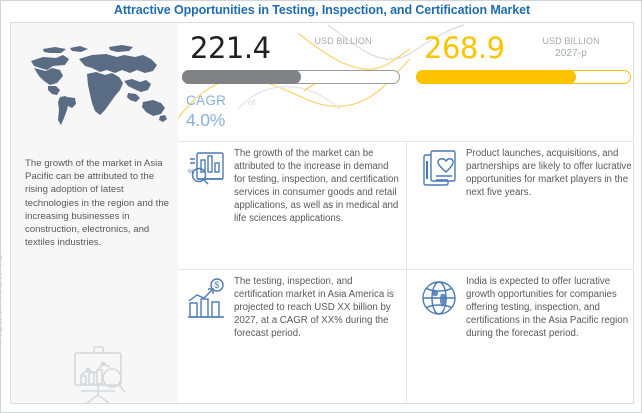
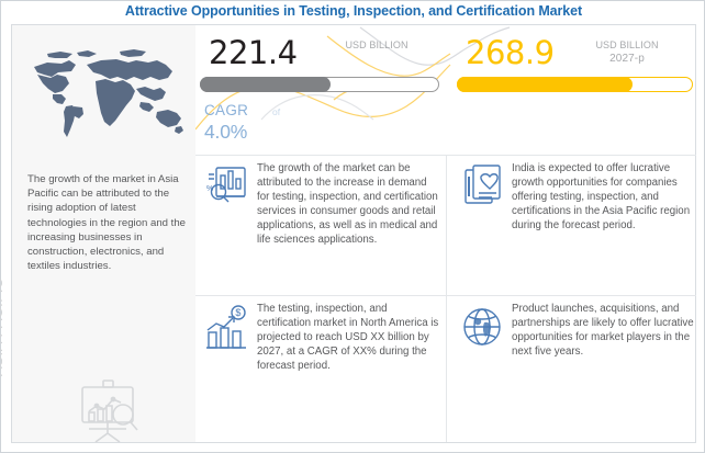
  Attractive Opportunities in Testing, Inspection, and Certification Market
  The growth of the market in Asia Pacific can be attributed to the rising adoption of latest technologies in the region and the increasing businesses in construction, electronics, and textiles industries.
  221.4
  USD BILLION
  268.9
  USD BILLION
  2027-p
  CAGR
  of
  4.0%
  The growth of the market can be attributed to the increase in demand for testing, inspection, and certification services in consumer goods and retail applications, as well as in medical and life sciences applications.
- Product launches, acquisitions, and partnerships are likely to offer lucrative opportunities for market players in the next five years.
+ India is expected to offer lucrative growth opportunities for companies offering testing, inspection, and certifications in the Asia Pacific region during the forecast period.
  $
- The testing, inspection, and certification market in Asia America is projected to reach USD XX billion by 2027, at a CAGR of XX% during the forecast period.
+ The testing, inspection, and certification market in North America is projected to reach USD XX billion by 2027, at a CAGR of XX% during the forecast period.
- India is expected to offer lucrative growth opportunities for companies offering testing, inspection, and certifications in the Asia Pacific region during the forecast period.
+ Product launches, acquisitions, and partnerships are likely to offer lucrative opportunities for market players in the next five years.
